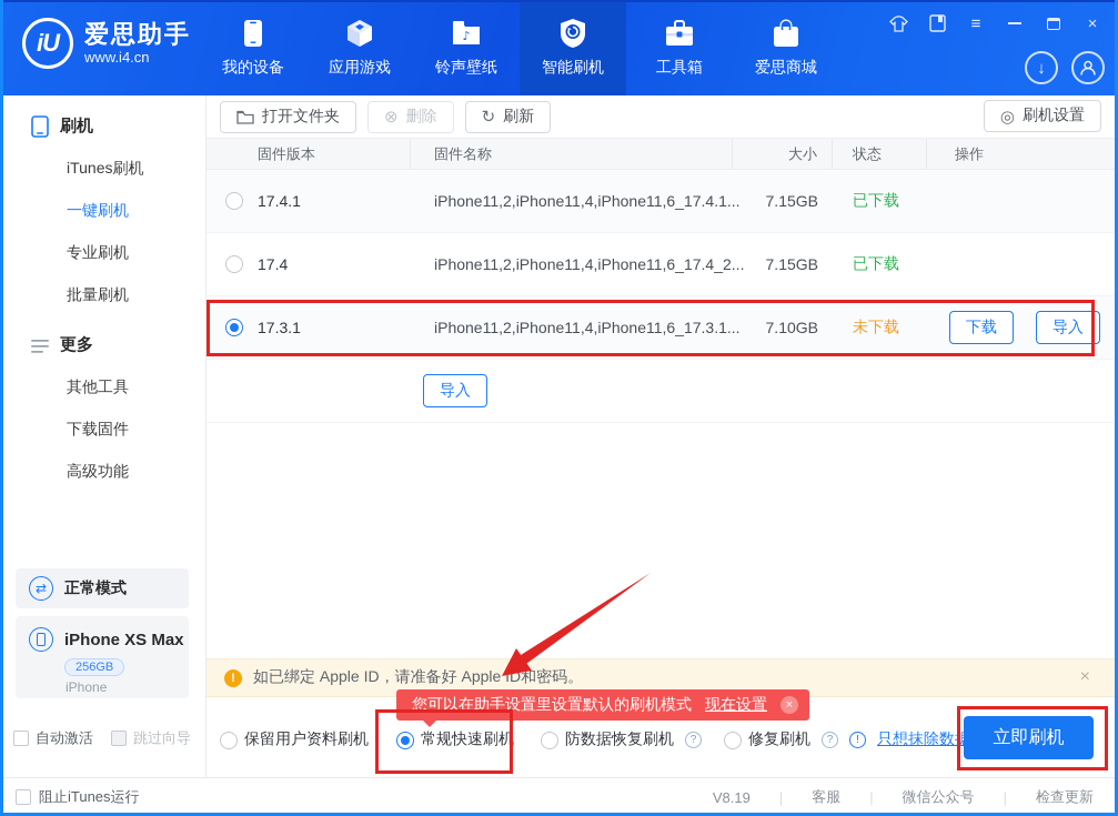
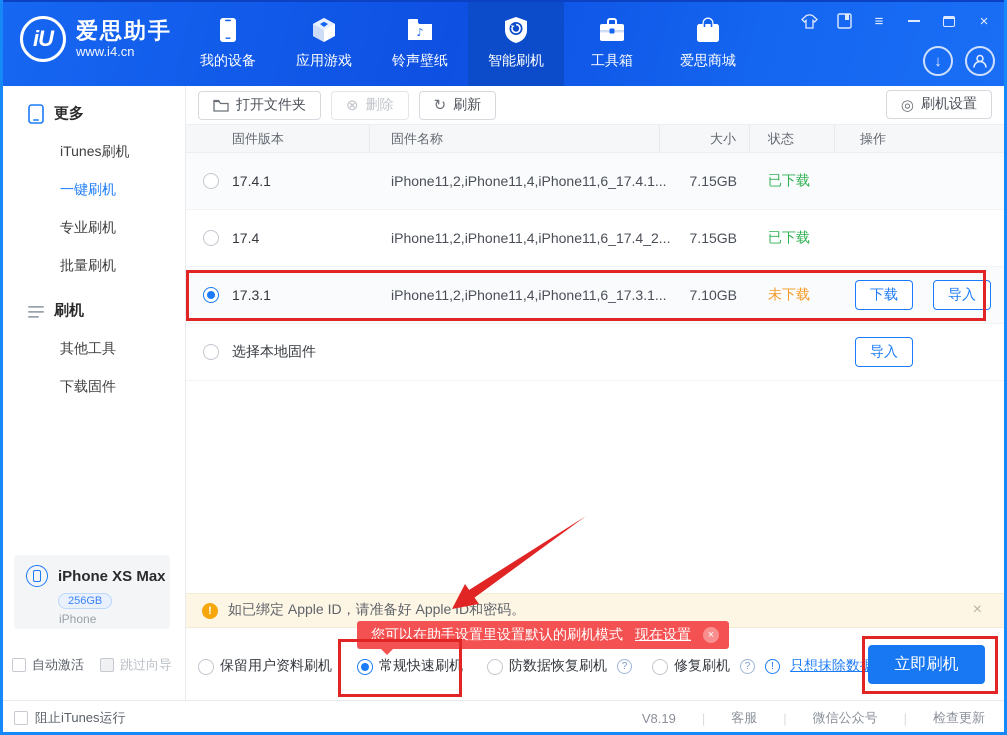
  iU
  爱思助手
  www.i4.cn
  我的设备
  应用游戏
  ♪
  铃声壁纸
  智能刷机
  工具箱
  爱思商城
  ≡
  ×
  ↓
- 刷机
+ 更多
  iTunes刷机
  一键刷机
  专业刷机
  批量刷机
- 更多
+ 刷机
  其他工具
  下载固件
- 高级功能
- ⇄
- 正常模式
  iPhone XS Max
  256GB
  iPhone
  自动激活
  跳过向导
  打开文件夹
  ⊗
  删除
  ↻
  刷新
  ◎
  刷机设置
  固件版本
  固件名称
  大小
  状态
  操作
  17.4.1
  iPhone11,2,iPhone11,4,iPhone11,6_17.4.1.
  7.15GB
  已下载
  17.4
  iPhone11,2,iPhone11,4,iPhone11,6_17.4_2
  7.15GB
  已下载
  17.3.1
  iPhone11,2,iPhone11,4,iPhone11,6_17.3.1.
  7.10GB
  未下载
  下载
  导入
+ 选择本地固件
  导入
  !
  如已绑定 Apple ID，请准备好 Apple ID和密码。
  ×
  您可以在助手设置里设置默认的刷机模式
  现在设置
  ×
  保留用户资料刷机
  常规快速刷机
  防数据恢复刷机
  ?
  修复刷机
  ?
  !
  只想抹除数据
  立即刷机
  阻止iTunes运行
  V8.19
  |
  客服
  微信公众号
  |
  检查更新
